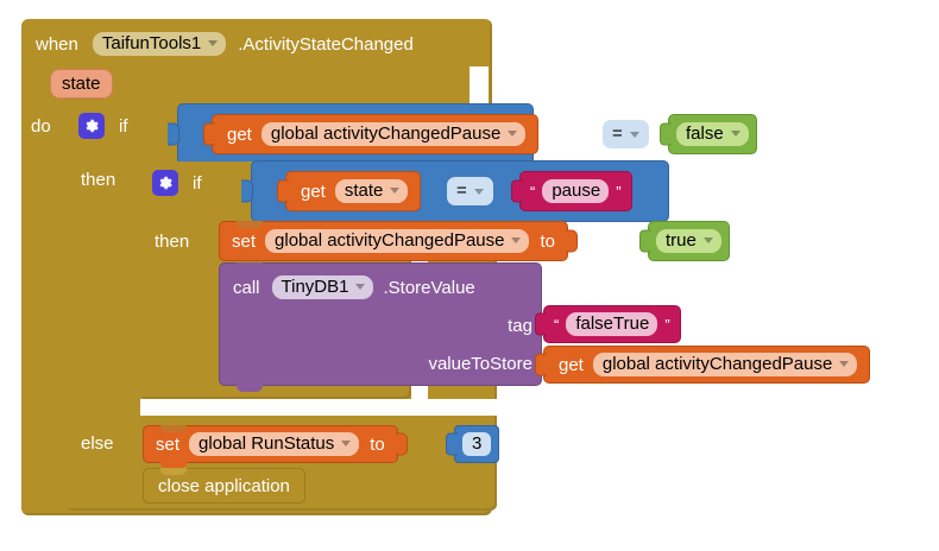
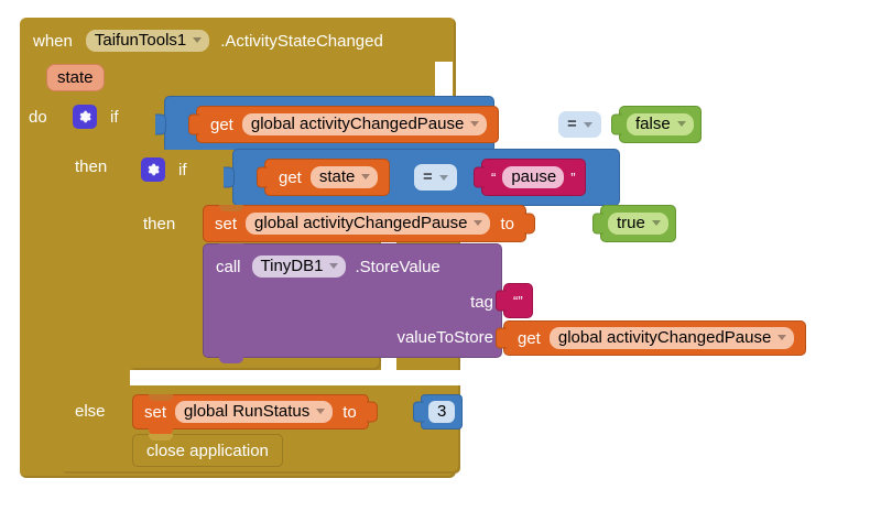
  when
  TaifunTools1
  .ActivityStateChanged
  state
  do
  if
  get
  global activityChangedPause
  =
  false
  then
  if
  get
  state
  =
  “
  pause
  ”
  then
  set
  global activityChangedPause
  to
  true
  call
  TinyDB1
  .StoreValue
  tag
  “
- falseTrue
  ”
  valueToStore
  get
  global activityChangedPause
  else
  set
  global RunStatus
  to
  3
  close application
